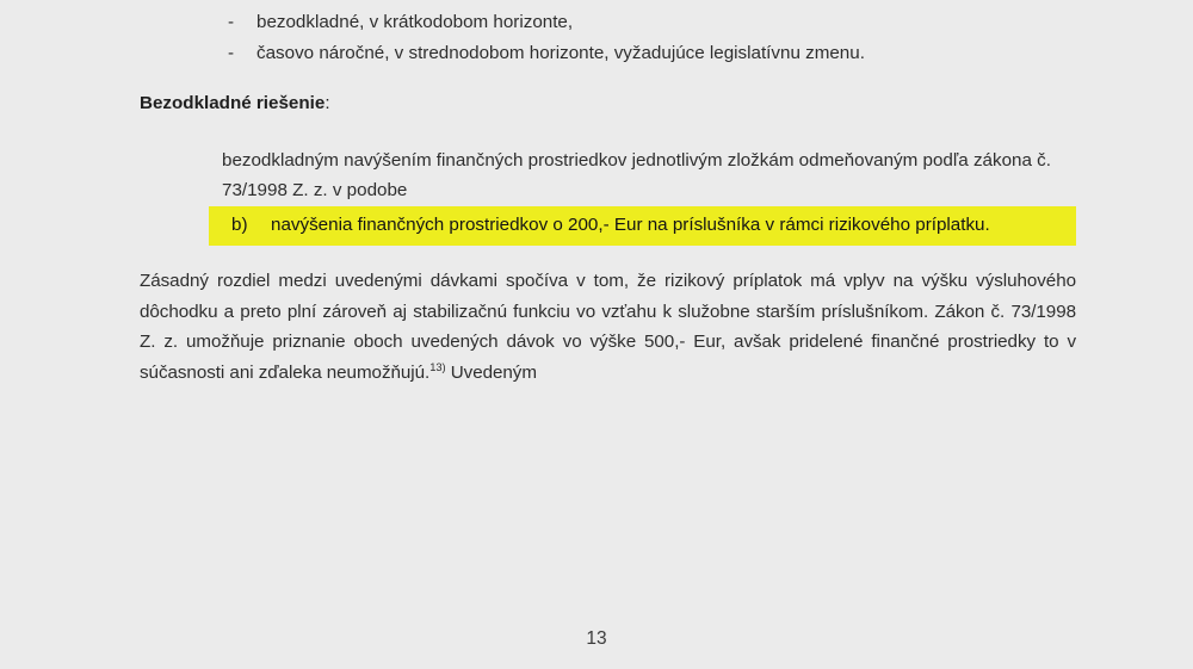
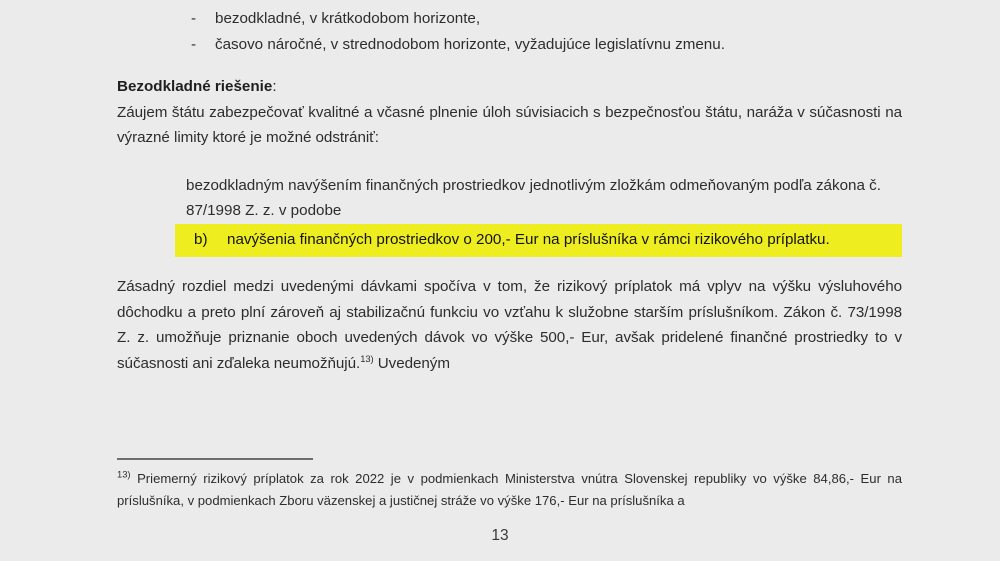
  -
  bezodkladné, v krátkodobom horizonte,
  -
  časovo náročné, v strednodobom horizonte, vyžadujúce legislatívnu zmenu.
  Bezodkladné riešenie:
+ Záujem štátu zabezpečovať kvalitné a včasné plnenie úloh súvisiacich s bezpečnosťou štátu, naráža v súčasnosti na výrazné limity ktoré je možné odstrániť:
- bezodkladným navýšením finančných prostriedkov jednotlivým zložkám odmeňovaným podľa zákona č. 73/1998 Z. z. v podobe
+ bezodkladným navýšením finančných prostriedkov jednotlivým zložkám odmeňovaným podľa zákona č. 87/1998 Z. z. v podobe
  b)
  navýšenia finančných prostriedkov o 200,- Eur na príslušníka v rámci rizikového príplatku.
  Zásadný rozdiel medzi uvedenými dávkami spočíva v tom, že rizikový príplatok má vplyv na výšku výsluhového dôchodku a preto plní zároveň aj stabilizačnú funkciu vo vzťahu k služobne starším príslušníkom. Zákon č. 73/1998 Z. z. umožňuje priznanie oboch uvedených dávok vo výške 500,- Eur, avšak pridelené finančné prostriedky to v súčasnosti ani zďaleka neumožňujú.13) Uvedeným
+ 13) Priemerný rizikový príplatok za rok 2022 je v podmienkach Ministerstva vnútra Slovenskej republiky vo výške 84,86,- Eur na príslušníka, v podmienkach Zboru väzenskej a justičnej stráže vo výške 176,- Eur na príslušníka a
  13
